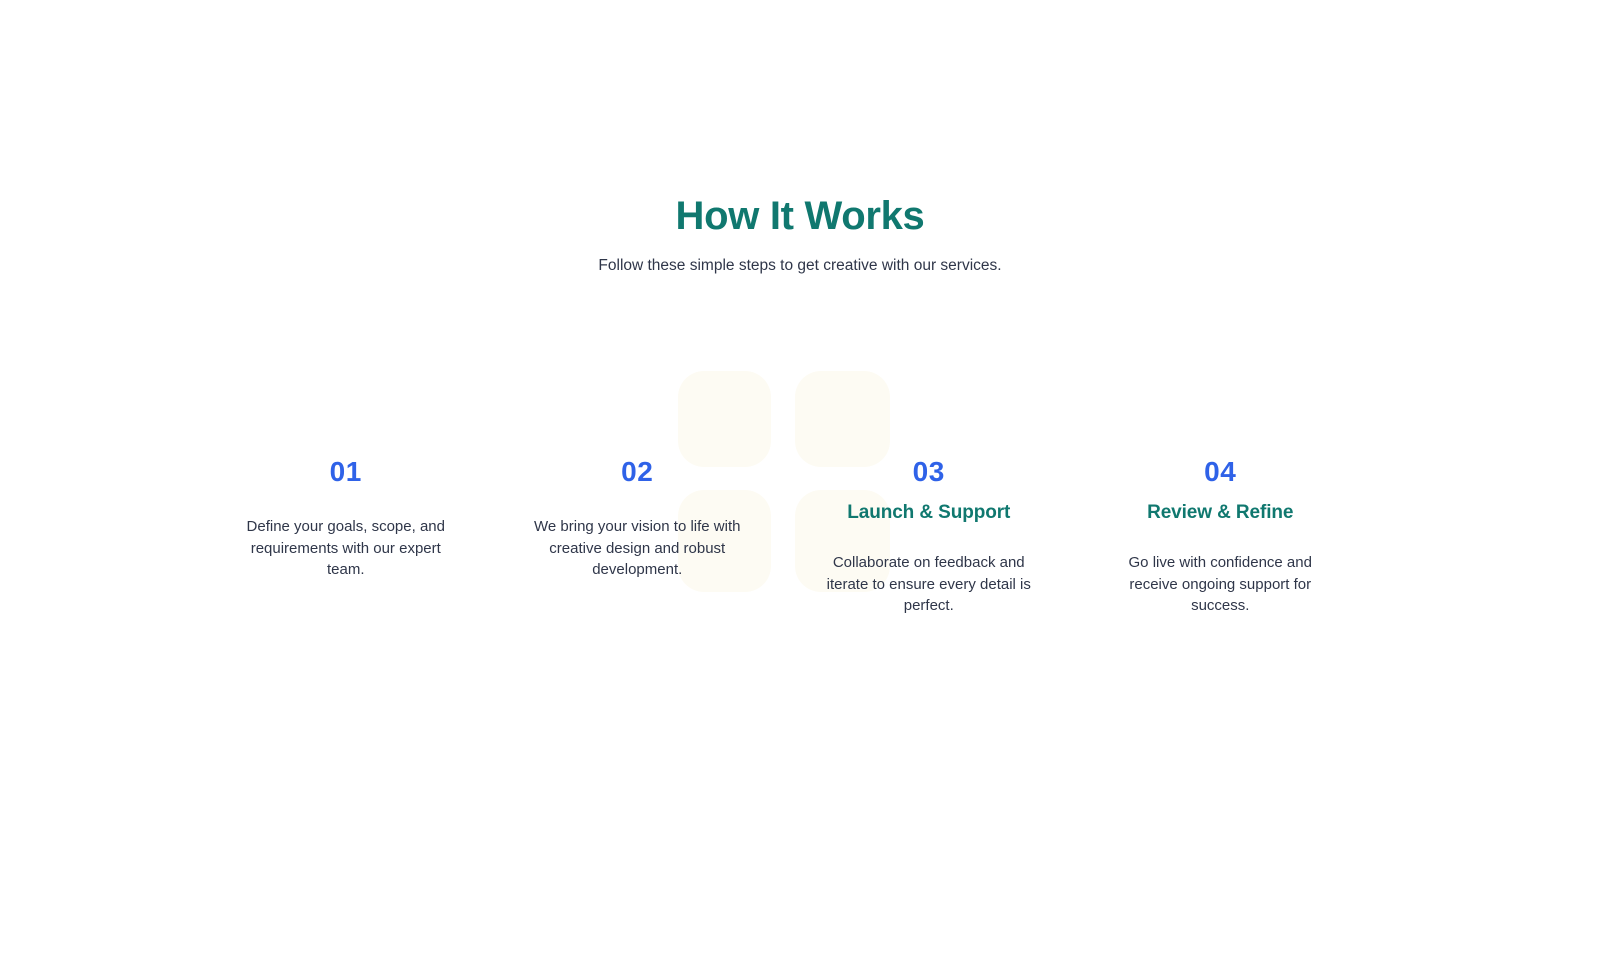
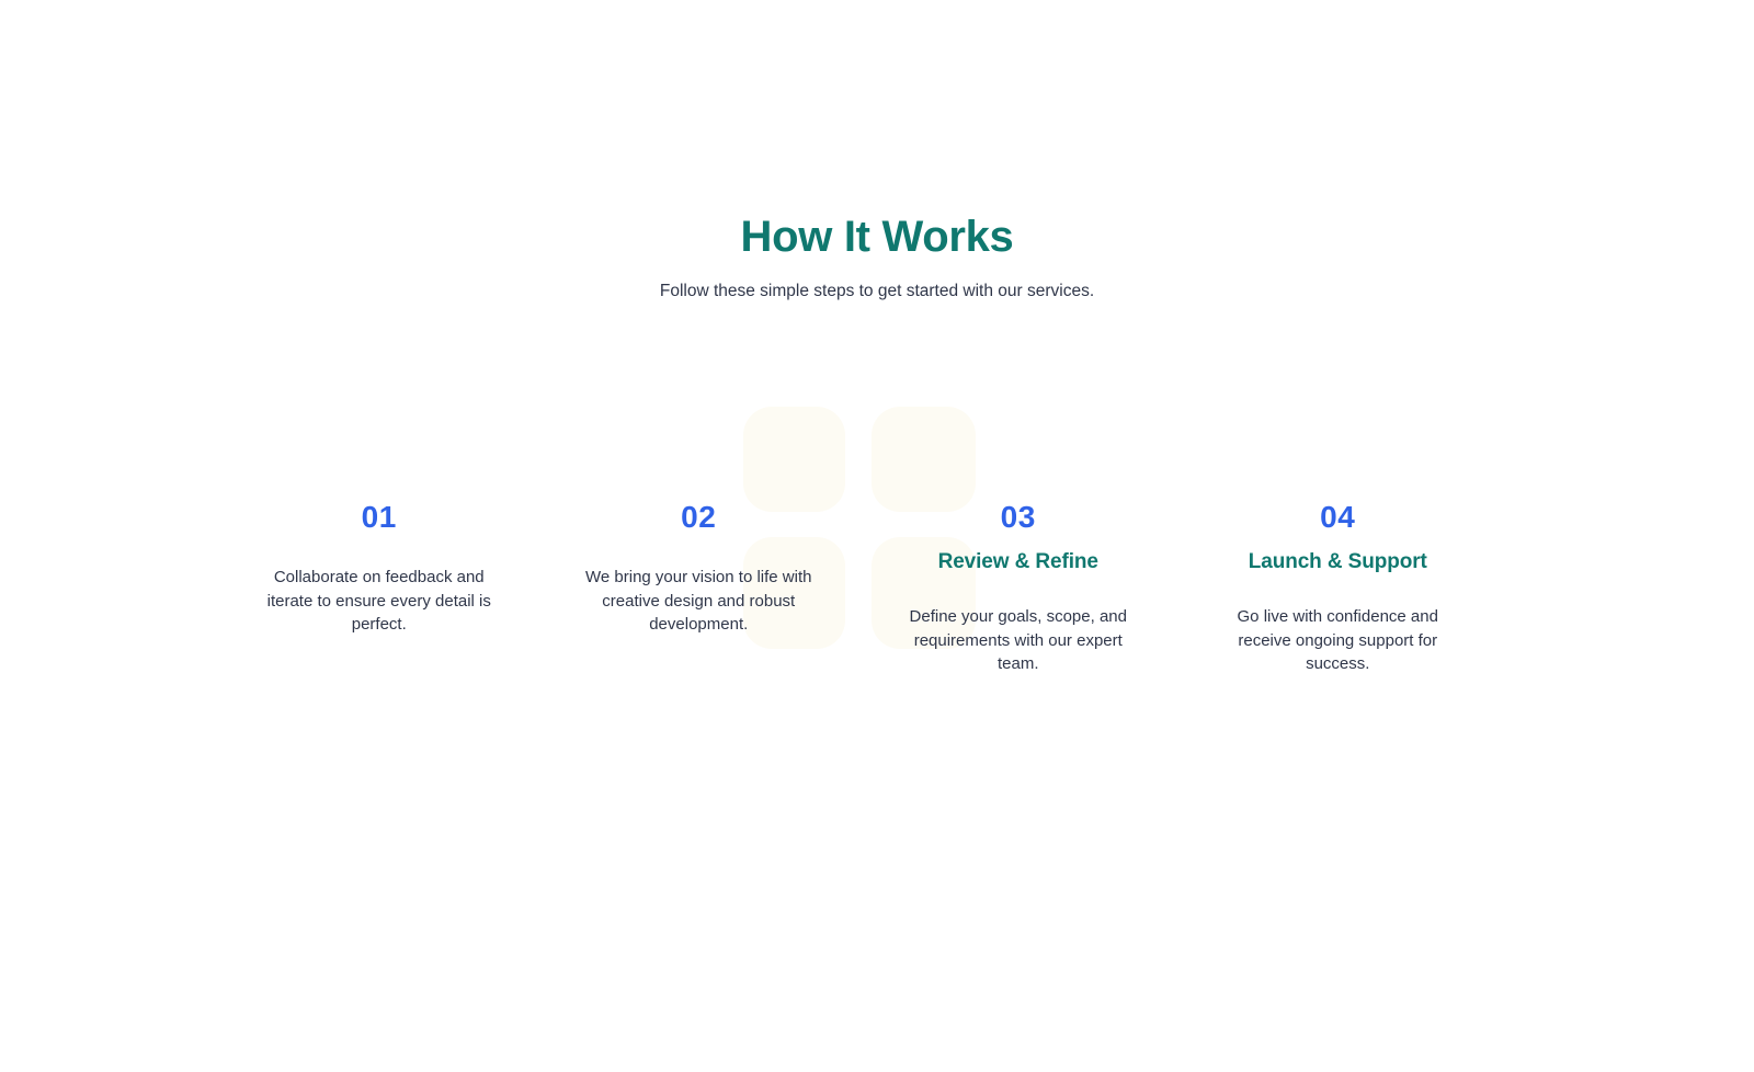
  How It Works
- Follow these simple steps to get creative with our services.
+ Follow these simple steps to get started with our services.
  01
- Define your goals, scope, and requirements with our expert team.
+ Collaborate on feedback and iterate to ensure every detail is perfect.
  02
  We bring your vision to life with creative design and robust development.
  03
- Launch & Support
+ Review & Refine
- Collaborate on feedback and iterate to ensure every detail is perfect.
+ Define your goals, scope, and requirements with our expert team.
  04
- Review & Refine
+ Launch & Support
  Go live with confidence and receive ongoing support for success.
